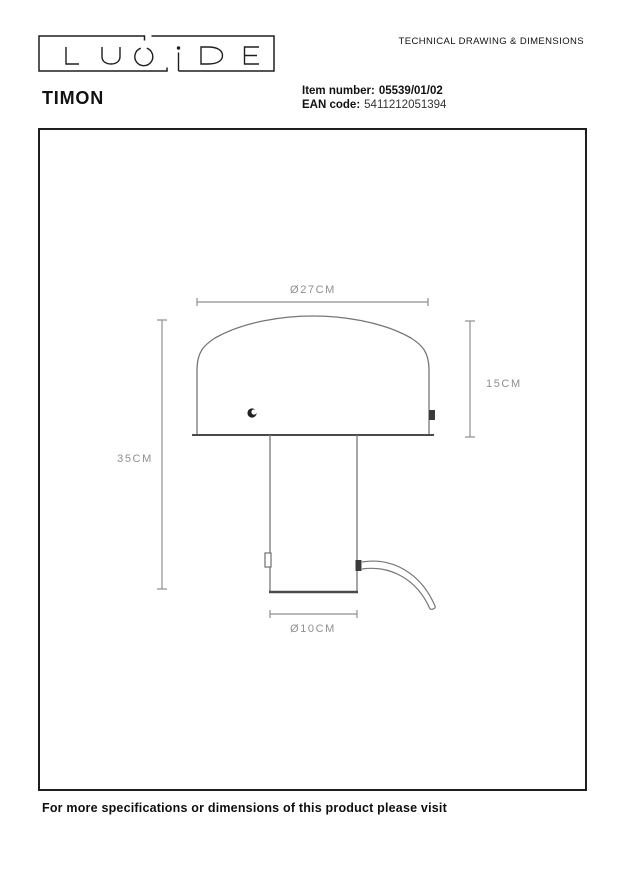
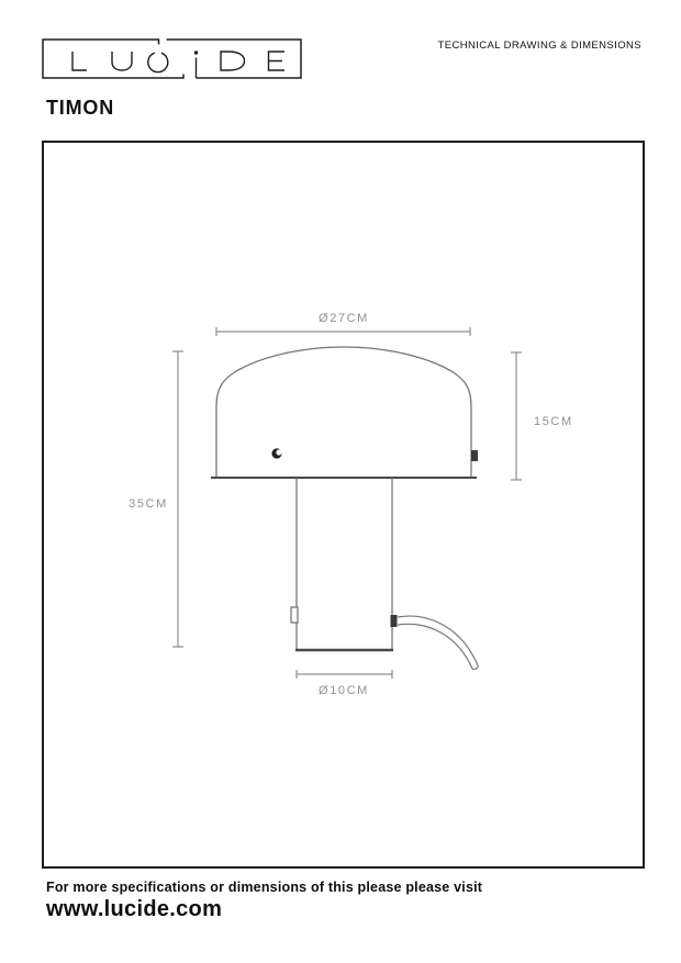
  TECHNICAL DRAWING & DIMENSIONS
  TIMON
- Item number: 05539/01/02
- EAN code: 5411212051394
  Ø27CM
  35CM
  15CM
  Ø10CM
- For more specifications or dimensions of this product please visit
+ For more specifications or dimensions of this please please visit
+ www.lucide.com
